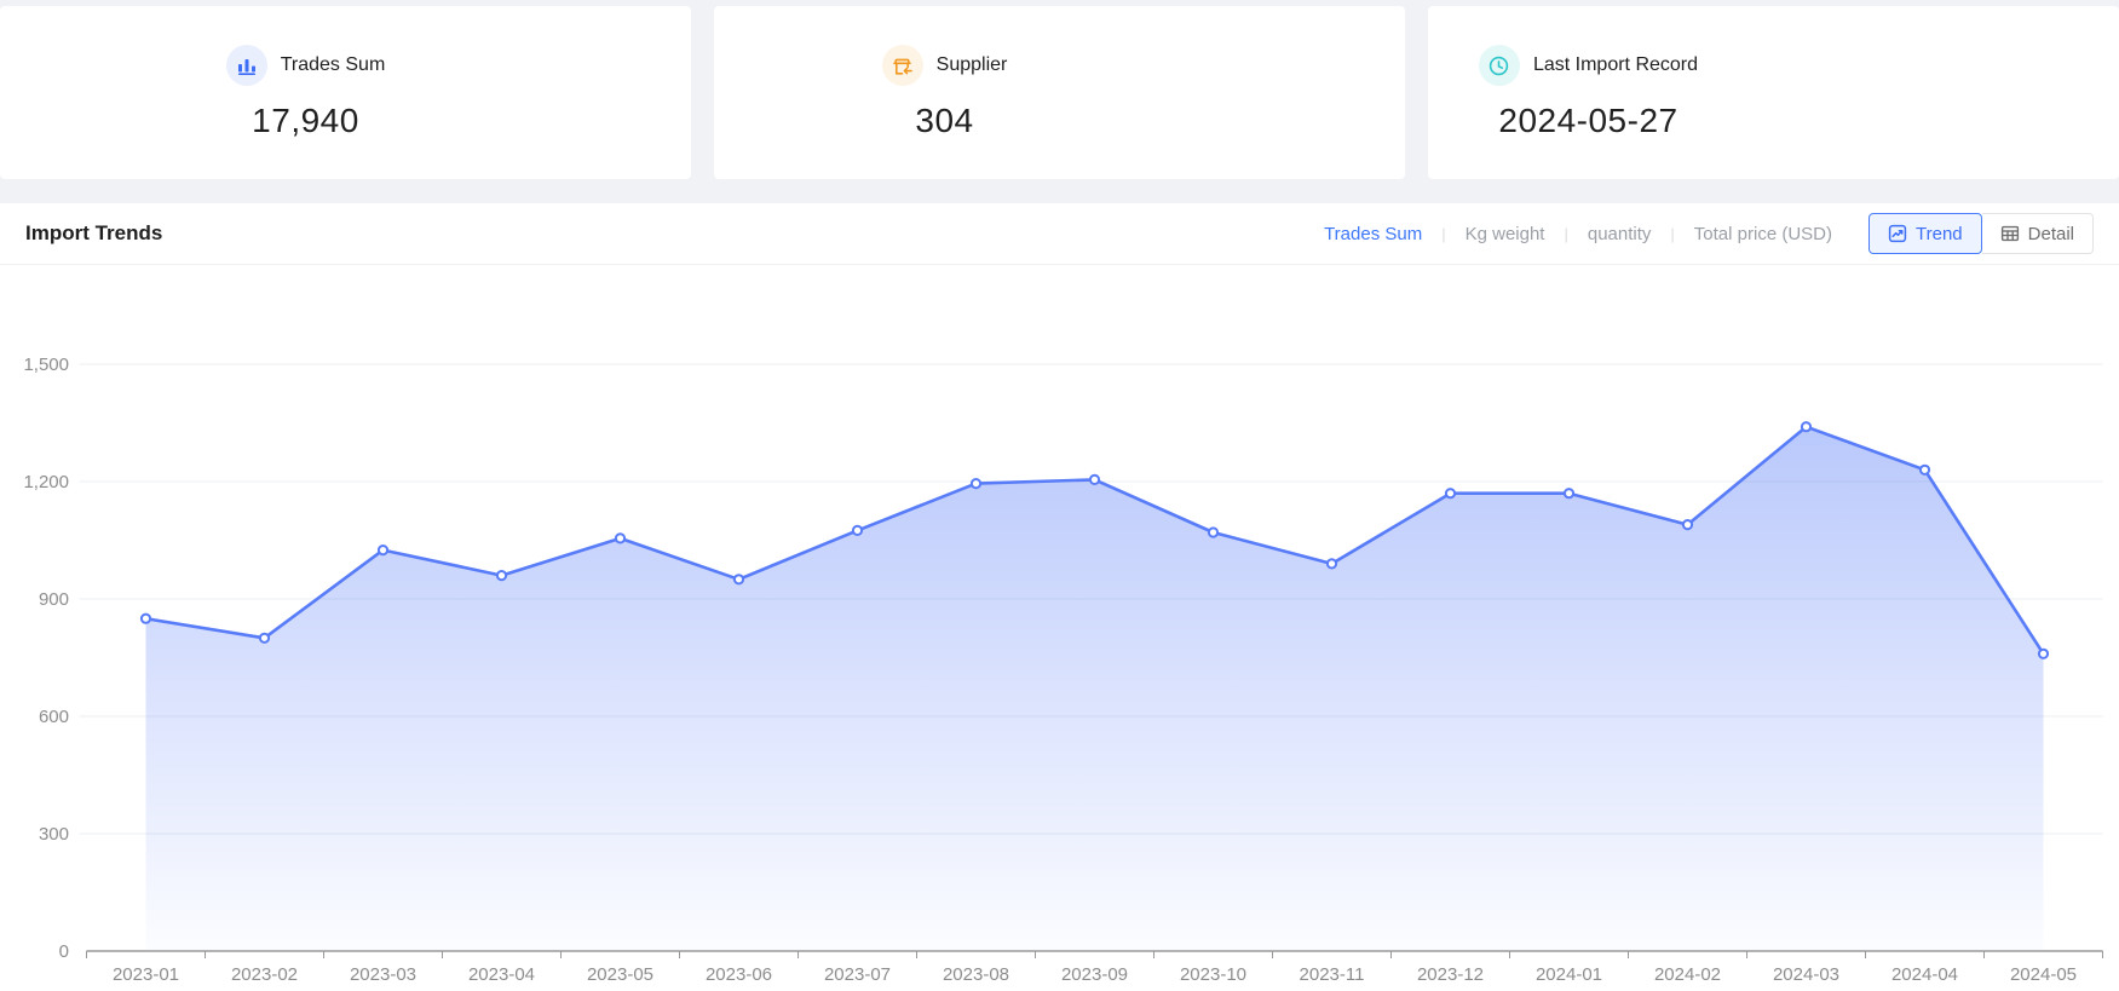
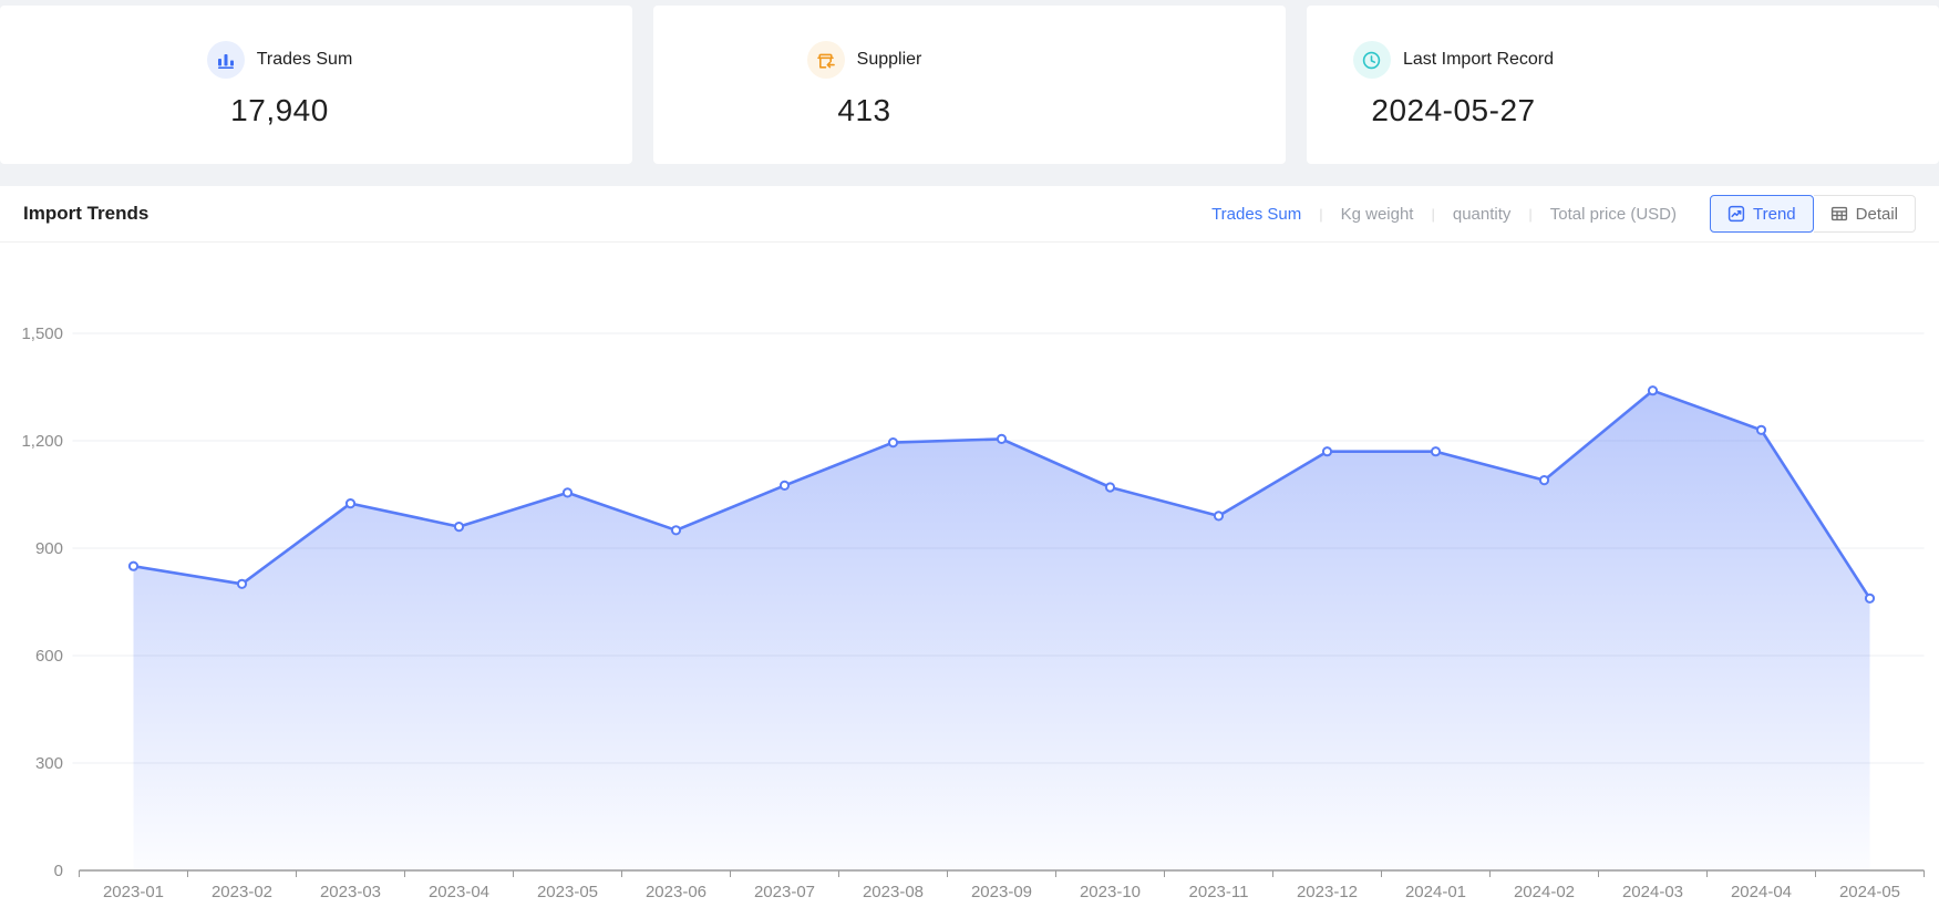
  Trades Sum
  17,940
  Supplier
- 304
+ 413
  Last Import Record
  2024-05-27
  Import Trends
  Trades Sum
  Kg weight
  |
  quantity
  Total price (USD)
  Trend
  Detail
  0
  300
  600
  900
  1,200
  1,500
  2023-01
  2023-02
  2023-03
  2023-04
  2023-05
  2023-06
  2023-07
  2023-08
  2023-09
  2023-10
  2023-11
  2023-12
  2024-01
  2024-02
  2024-03
  2024-04
  2024-05
